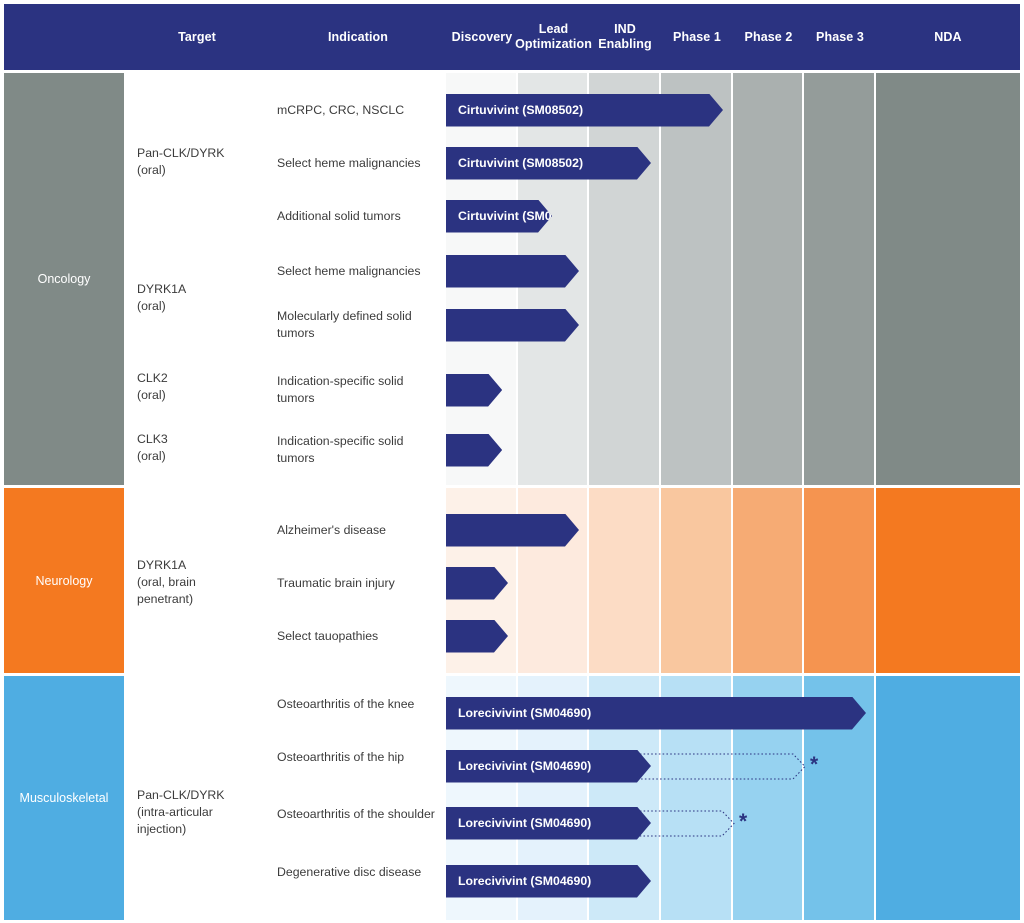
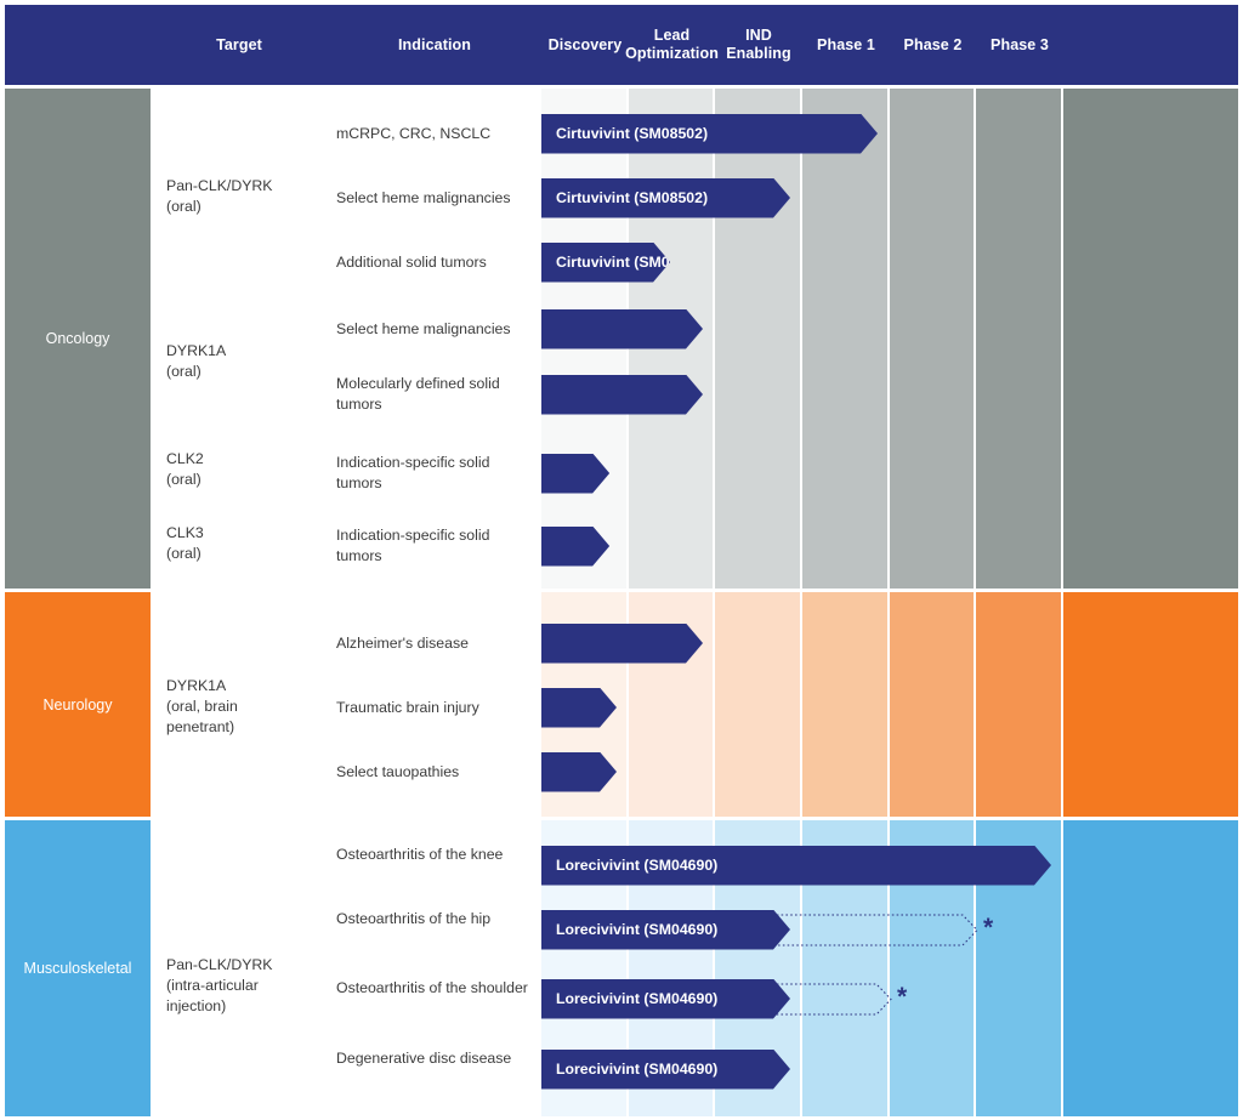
  Target
  Indication
  Discovery
  Lead
  Optimization
  IND
  Enabling
  Phase 1
  Phase 2
  Phase 3
- NDA
  Oncology
  Pan-CLK/DYRK
  (oral)
  DYRK1A
  (oral)
  CLK2
  (oral)
  CLK3
  (oral)
  mCRPC, CRC, NSCLC
  Cirtuvivint (SM08502)
  Select heme malignancies
  Cirtuvivint (SM08502)
  Additional solid tumors
  Cirtuvivint (SM0
  Select heme malignancies
  Molecularly defined solid tumors
  Indication-specific solid tumors
  Indication-specific solid tumors
  Neurology
  DYRK1A
  (oral, brain
  penetrant)
  Alzheimer's disease
  Traumatic brain injury
  Select tauopathies
  Musculoskeletal
  Pan-CLK/DYRK
  (intra-articular
  injection)
  Osteoarthritis of the knee
  Lorecivivint (SM04690)
  Osteoarthritis of the hip
  *
  Lorecivivint (SM04690)
  Osteoarthritis of the shoulder
  *
  Lorecivivint (SM04690)
  Degenerative disc disease
  Lorecivivint (SM04690)
